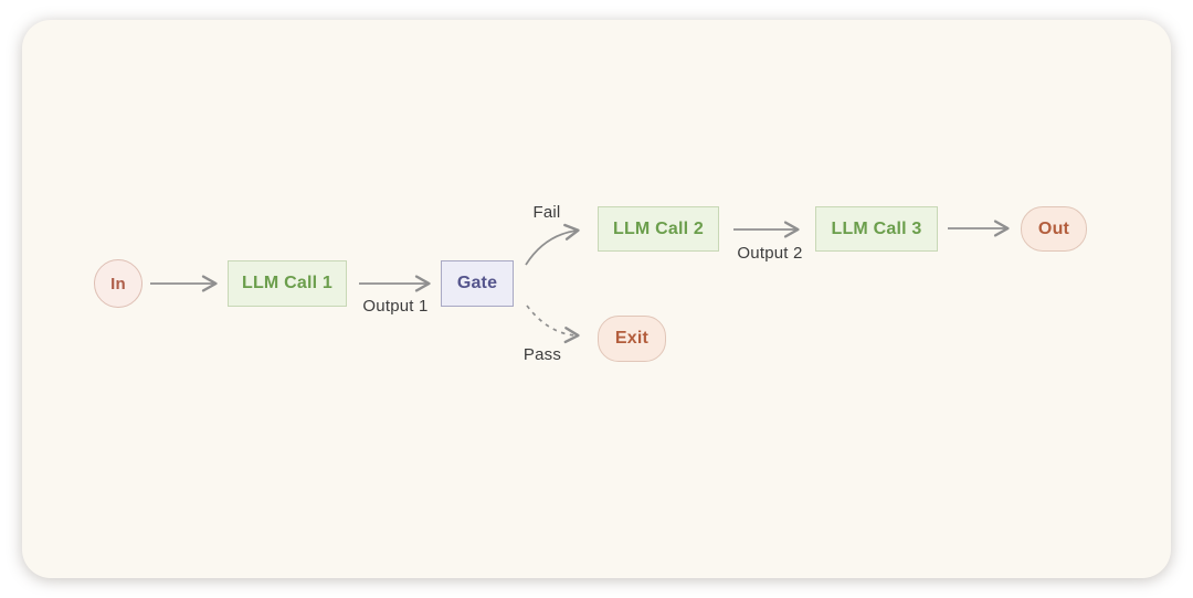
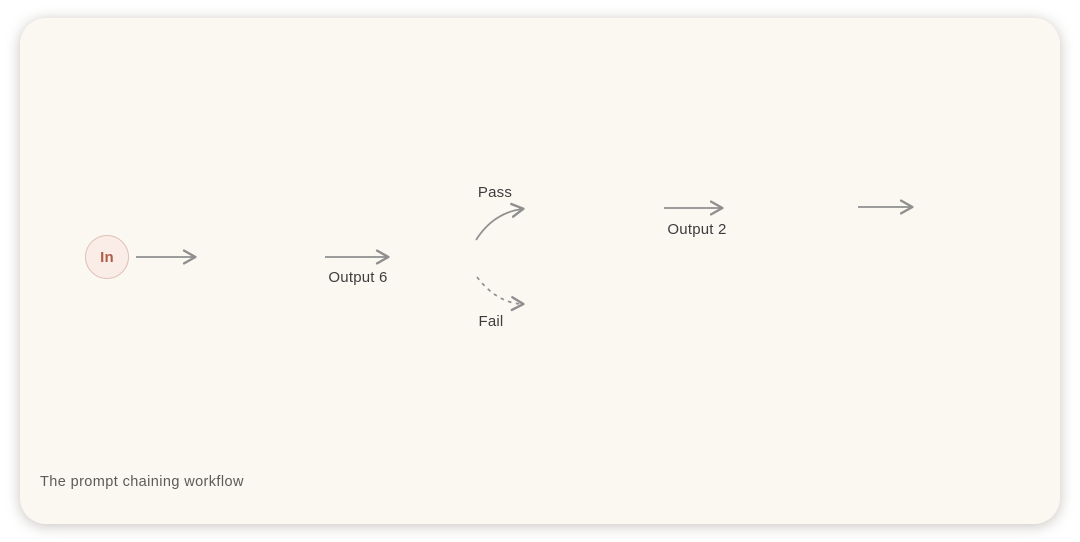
  In
- LLM Call 1
- Gate
- LLM Call 2
- LLM Call 3
- Out
- Exit
- Output 1
+ Output 6
- Fail
+ Pass
  Output 2
- Pass
+ Fail
+ The prompt chaining workflow
